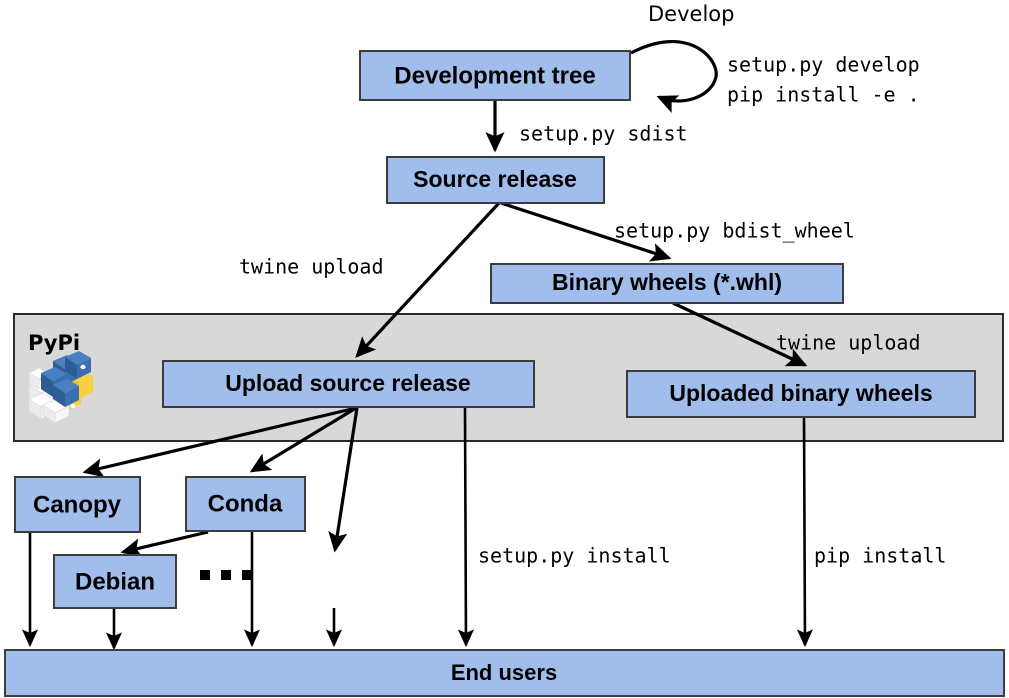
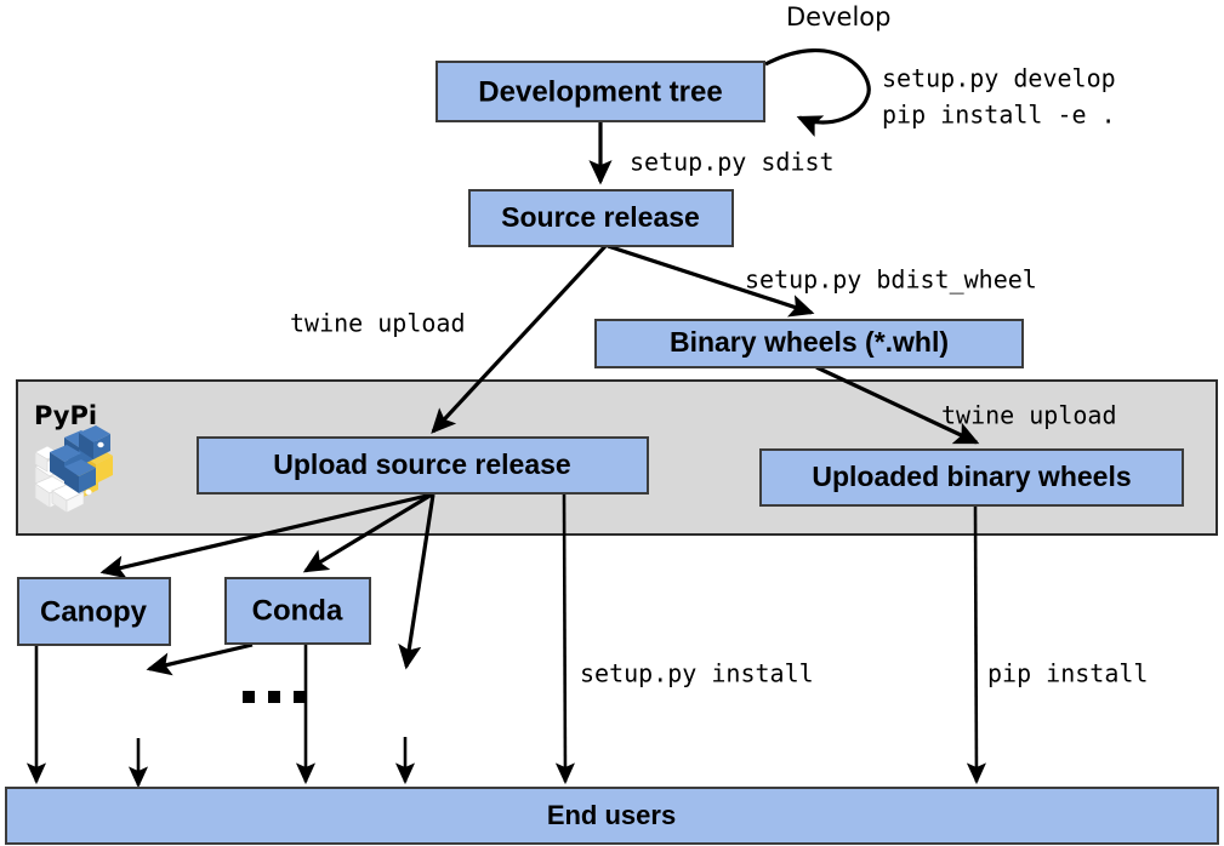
  Development tree
  Source release
  Binary wheels (*.whl)
  Upload source release
  Uploaded binary wheels
  Canopy
  Conda
- Debian
  End users
  PyPi
  Develop
  setup.py develop
  pip install -e .
  setup.py sdist
  setup.py bdist_wheel
  twine upload
  twine upload
  setup.py install
  pip install
